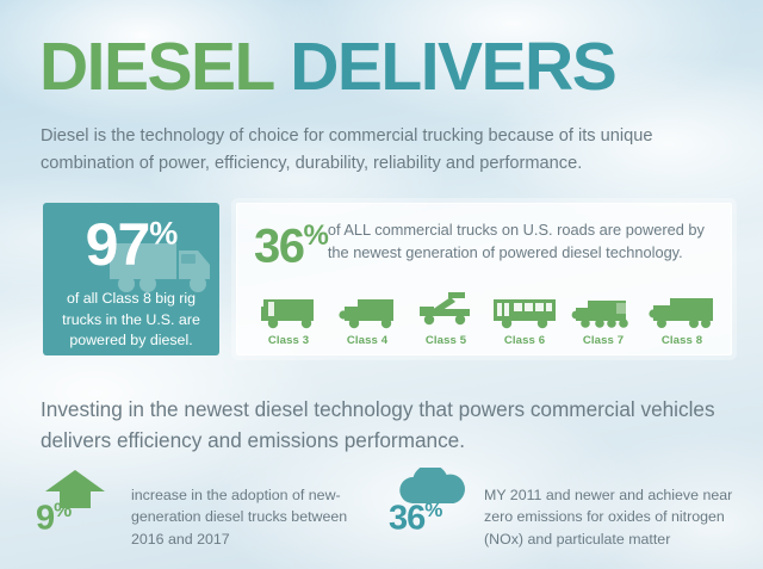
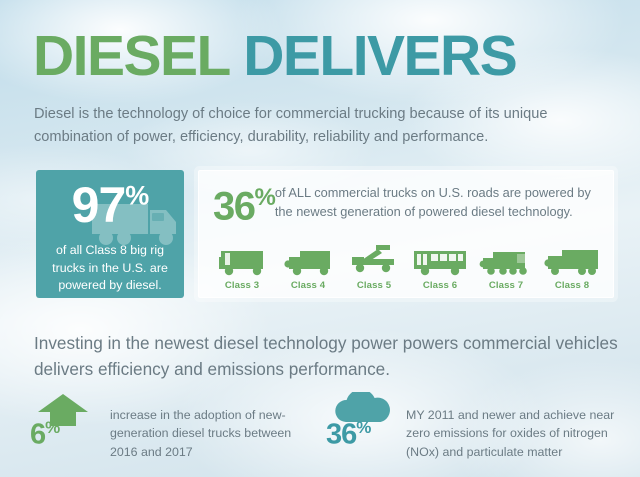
  DIESEL DELIVERS
  Diesel is the technology of choice for commercial trucking because of its unique combination of power, efficiency, durability, reliability and performance.
  97%
  of all Class 8 big rig trucks in the U.S. are powered by diesel.
  36%
  of ALL commercial trucks on U.S. roads are powered by the newest generation of powered diesel technology.
  Class 3
  Class 4
  Class 5
  Class 6
  Class 7
  Class 8
- Investing in the newest diesel technology that powers commercial vehicles delivers efficiency and emissions performance.
+ Investing in the newest diesel technology power powers commercial vehicles delivers efficiency and emissions performance.
- 9%
+ 6%
  increase in the adoption of new-generation diesel trucks between 2016 and 2017
  36%
  MY 2011 and newer and achieve near zero emissions for oxides of nitrogen (NOx) and particulate matter
